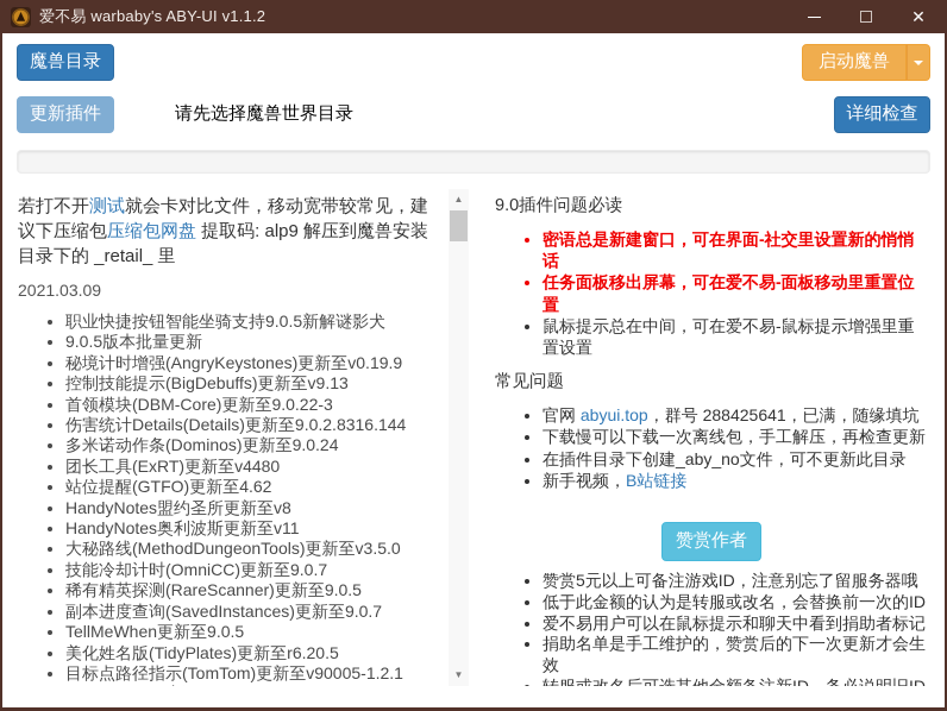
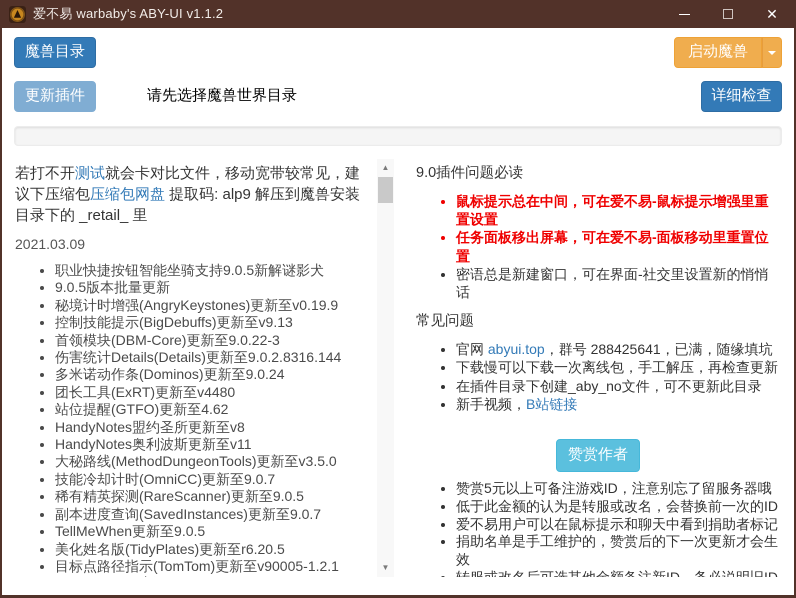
  爱不易 warbaby's ABY-UI v1.1.2
  ✕
  魔兽目录
  启动魔兽
  更新插件
  请先选择魔兽世界目录
  详细检查
  若打不开测试就会卡对比文件，移动宽带较常见，建议下压缩包压缩包网盘 提取码: alp9 解压到魔兽安装目录下的 _retail_ 里
  2021.03.09
  职业快捷按钮智能坐骑支持9.0.5新解谜影犬
  9.0.5版本批量更新
  秘境计时增强(AngryKeystones)更新至v0.19.9
  控制技能提示(BigDebuffs)更新至v9.13
  首领模块(DBM-Core)更新至9.0.22-3
  伤害统计Details(Details)更新至9.0.2.8316.144
  多米诺动作条(Dominos)更新至9.0.24
  团长工具(ExRT)更新至v4480
  站位提醒(GTFO)更新至4.62
  HandyNotes盟约圣所更新至v8
  HandyNotes奥利波斯更新至v11
  大秘路线(MethodDungeonTools)更新至v3.5.0
  技能冷却计时(OmniCC)更新至9.0.7
  稀有精英探测(RareScanner)更新至9.0.5
  副本进度查询(SavedInstances)更新至9.0.7
  TellMeWhen更新至9.0.5
  美化姓名版(TidyPlates)更新至r6.20.5
  目标点路径指示(TomTom)更新至v90005-1.2.1
  ▲
  ▼
  9.0插件问题必读
- 密语总是新建窗口，可在界面-社交里设置新的悄悄话
+ 鼠标提示总在中间，可在爱不易-鼠标提示增强里重置设置
  任务面板移出屏幕，可在爱不易-面板移动里重置位置
- 鼠标提示总在中间，可在爱不易-鼠标提示增强里重置设置
+ 密语总是新建窗口，可在界面-社交里设置新的悄悄话
  常见问题
  官网 abyui.top，群号 288425641，已满，随缘填坑
  下载慢可以下载一次离线包，手工解压，再检查更新
  在插件目录下创建_aby_no文件，可不更新此目录
  新手视频，B站链接
  赞赏作者
  赞赏5元以上可备注游戏ID，注意别忘了留服务器哦
  低于此金额的认为是转服或改名，会替换前一次的ID
  爱不易用户可以在鼠标提示和聊天中看到捐助者标记
  捐助名单是手工维护的，赞赏后的下一次更新才会生效
